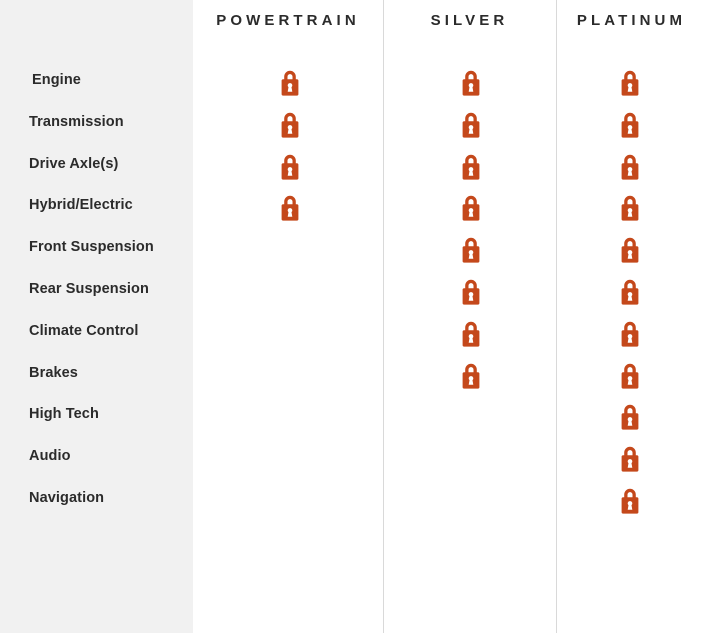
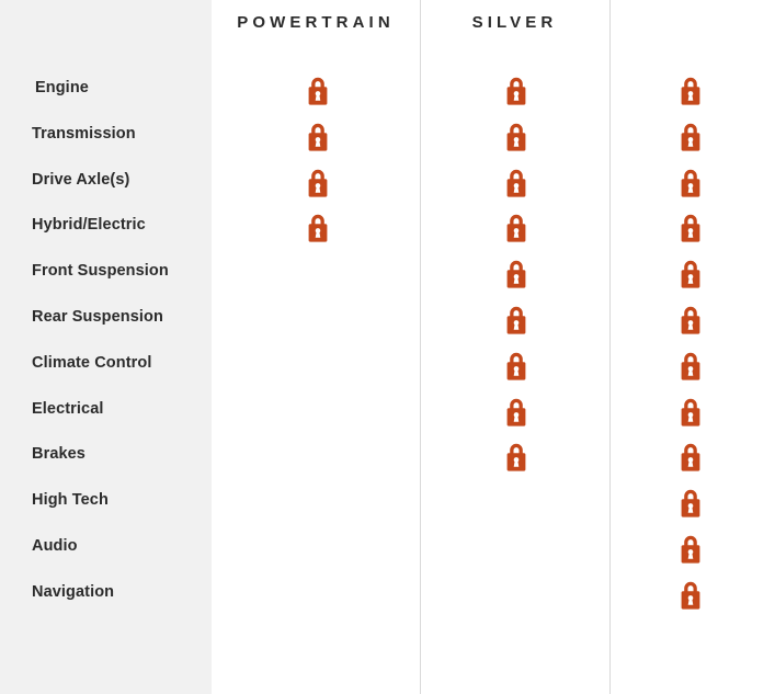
  POWERTRAIN
  SILVER
- PLATINUM
  Engine
  Transmission
  Drive Axle(s)
  Hybrid/Electric
  Front Suspension
  Rear Suspension
  Climate Control
+ Electrical
  Brakes
  High Tech
  Audio
  Navigation
